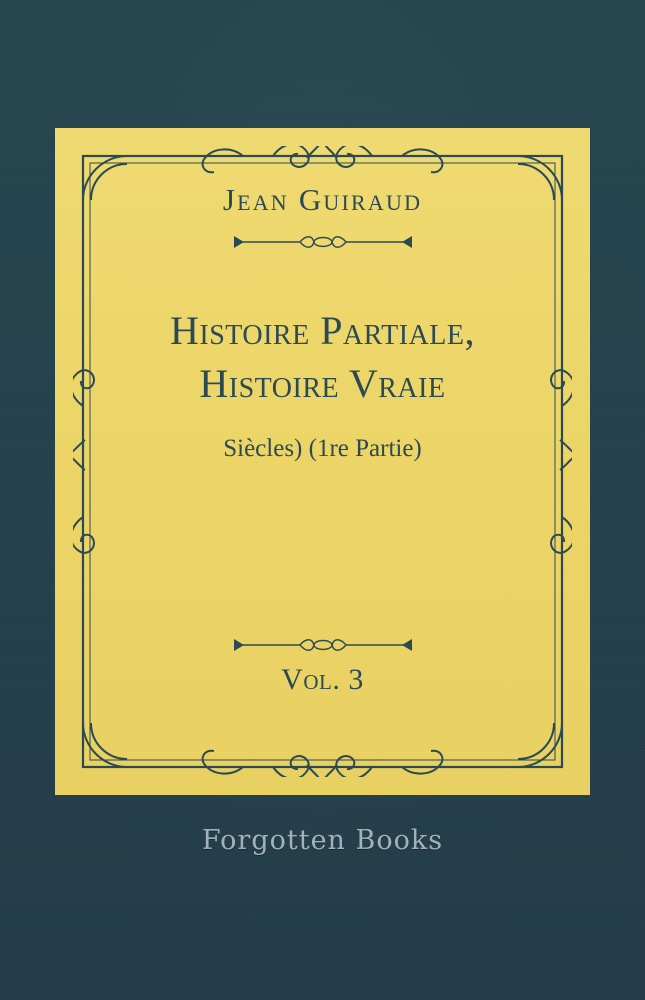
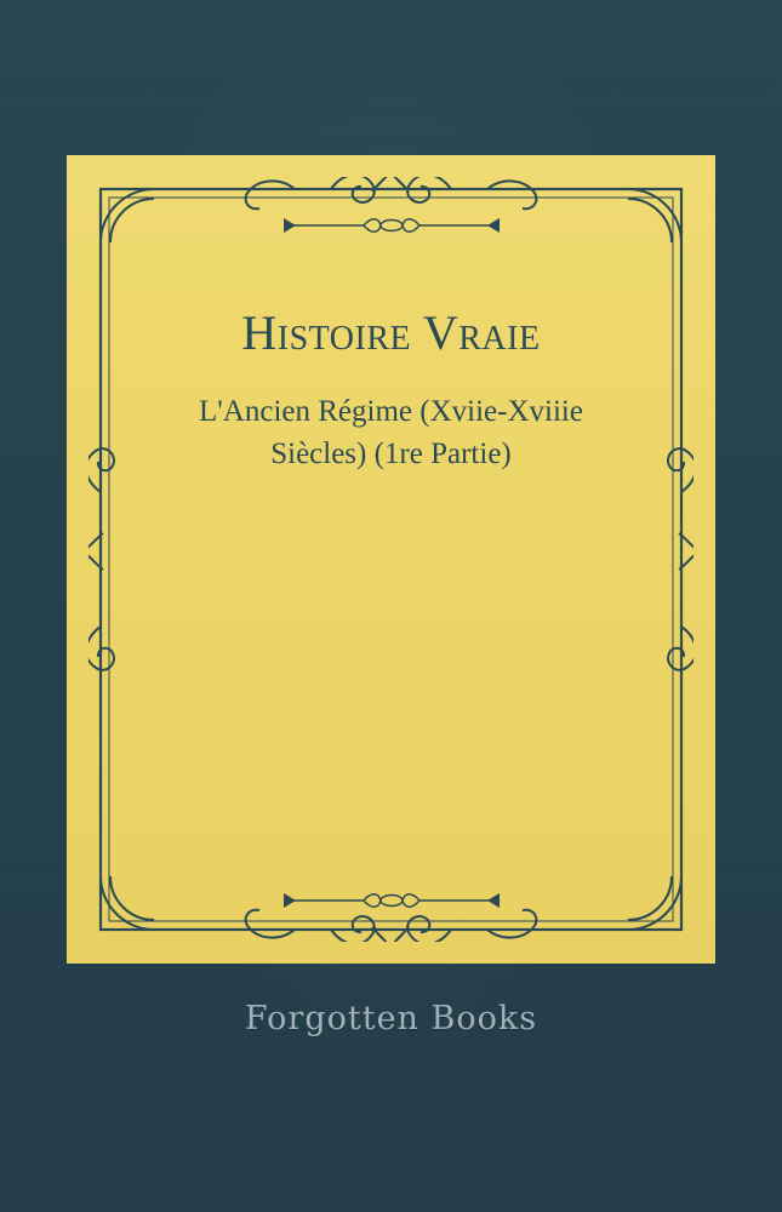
- Jean Guiraud
- Histoire Partiale,
  Histoire Vraie
+ L'Ancien Régime (Xviie-Xviiie
  Siècles) (1re Partie)
- Vol. 3
  Forgotten Books
